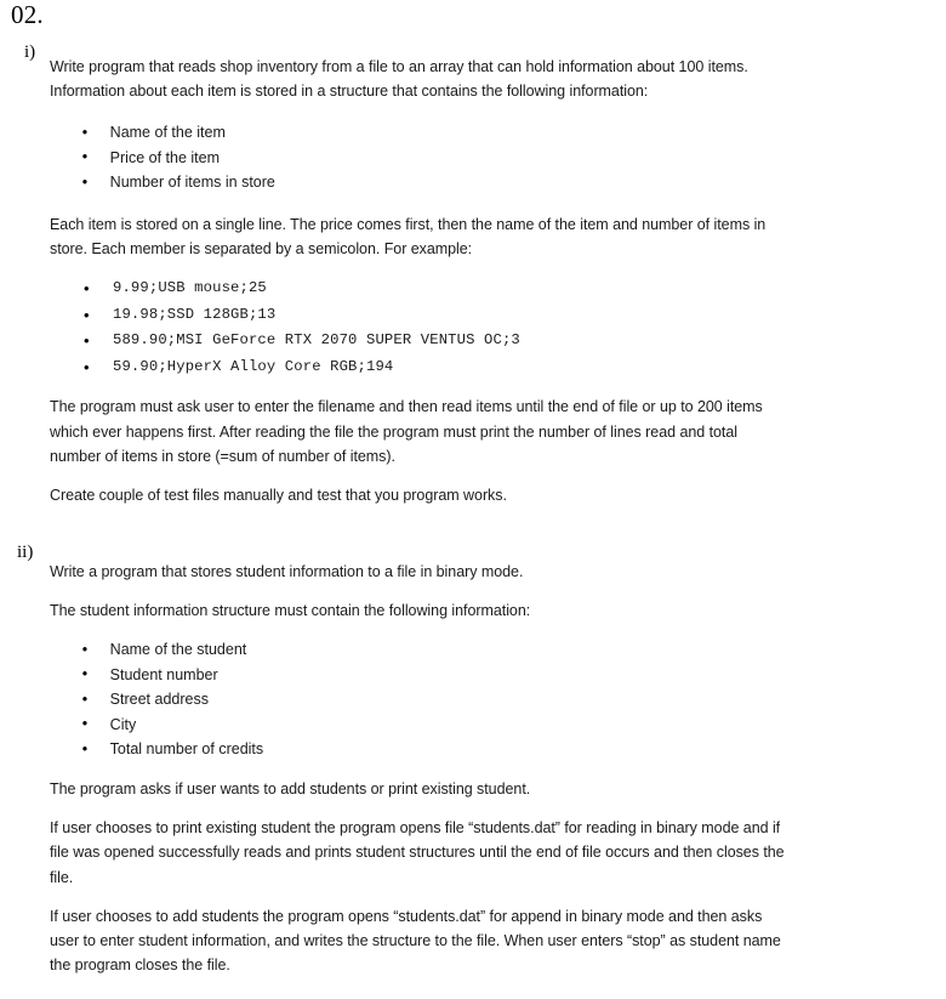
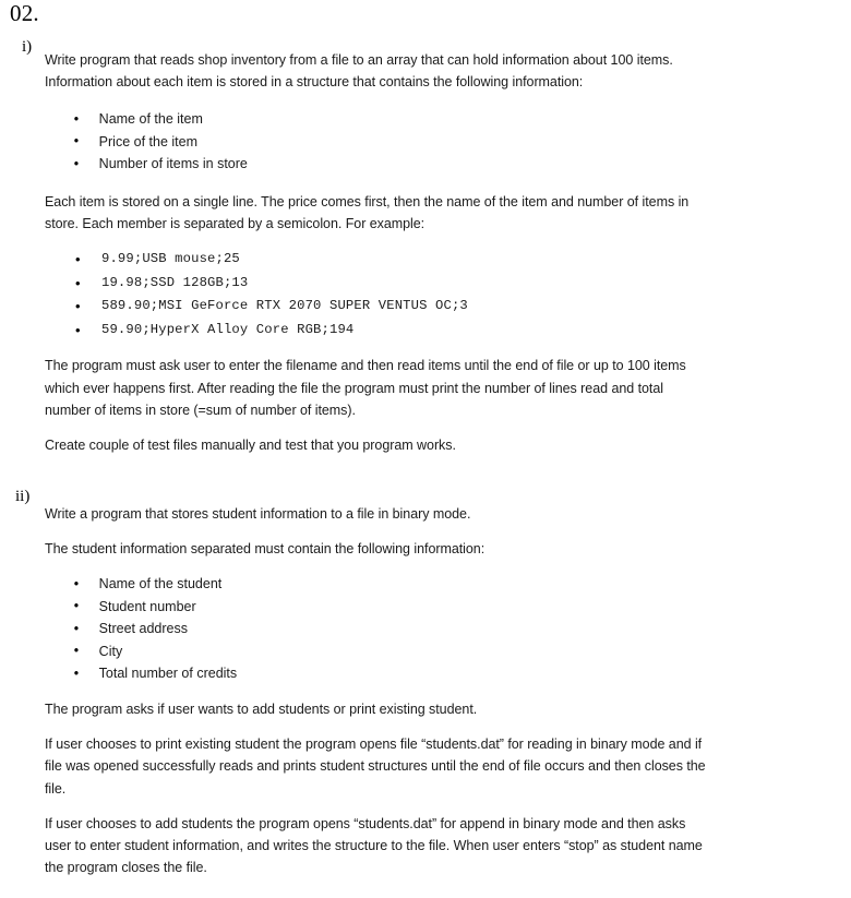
  02.
  i)
  Write program that reads shop inventory from a file to an array that can hold information about 100 items. Information about each item is stored in a structure that contains the following information:
  Name of the item
  Price of the item
  Number of items in store
  Each item is stored on a single line. The price comes first, then the name of the item and number of items in store. Each member is separated by a semicolon. For example:
  9.99;USB mouse;25
  19.98;SSD 128GB;13
  589.90;MSI GeForce RTX 2070 SUPER VENTUS OC;3
  59.90;HyperX Alloy Core RGB;194
- The program must ask user to enter the filename and then read items until the end of file or up to 200 items which ever happens first. After reading the file the program must print the number of lines read and total number of items in store (=sum of number of items).
+ The program must ask user to enter the filename and then read items until the end of file or up to 100 items which ever happens first. After reading the file the program must print the number of lines read and total number of items in store (=sum of number of items).
  Create couple of test files manually and test that you program works.
  ii)
  Write a program that stores student information to a file in binary mode.
- The student information structure must contain the following information:
+ The student information separated must contain the following information:
  Name of the student
  Student number
  Street address
  City
  Total number of credits
  The program asks if user wants to add students or print existing student.
  If user chooses to print existing student the program opens file “students.dat” for reading in binary mode and if file was opened successfully reads and prints student structures until the end of file occurs and then closes the file.
  If user chooses to add students the program opens “students.dat” for append in binary mode and then asks user to enter student information, and writes the structure to the file. When user enters “stop” as student name the program closes the file.
